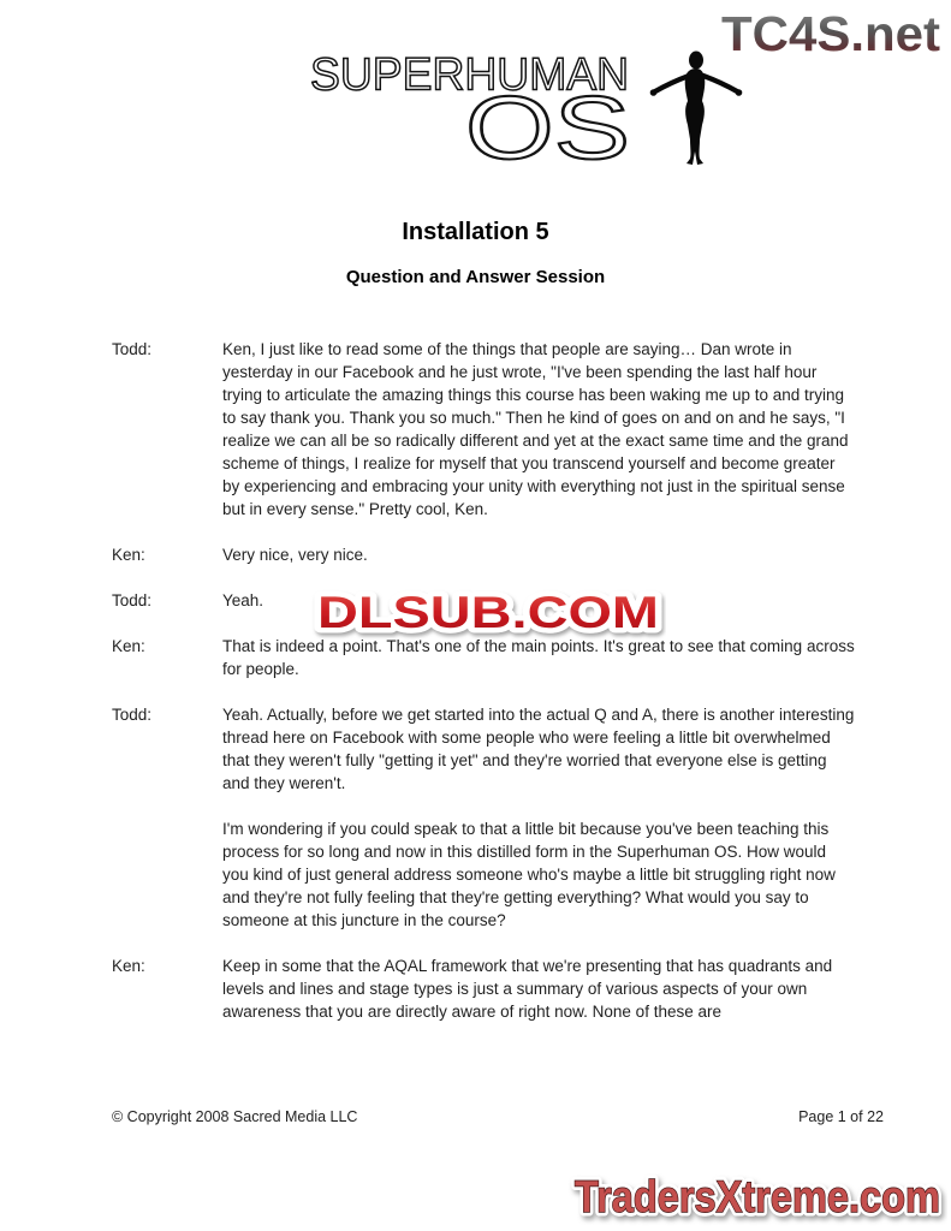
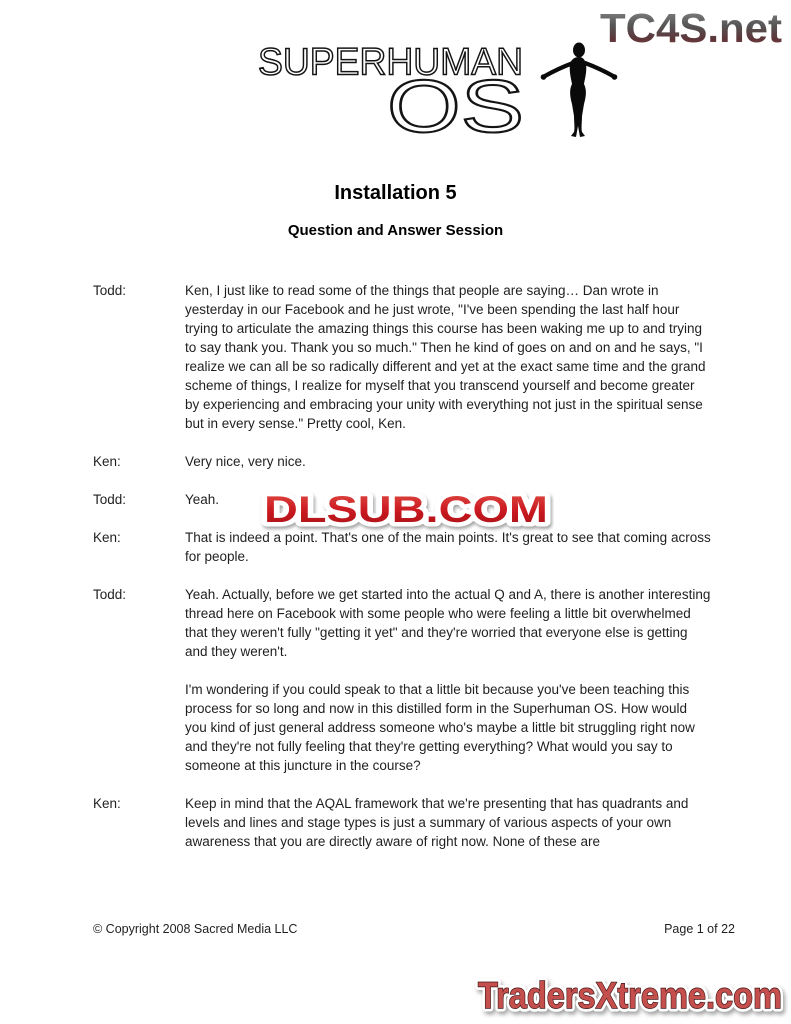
  TC4S.net
  SUPERHUMAN
  OS
  Installation 5
  Question and Answer Session
  Todd:
  Ken, I just like to read some of the things that people are saying… Dan wrote in yesterday in our Facebook and he just wrote, "I've been spending the last half hour trying to articulate the amazing things this course has been waking me up to and trying to say thank you. Thank you so much." Then he kind of goes on and on and he says, "I realize we can all be so radically different and yet at the exact same time and the grand scheme of things, I realize for myself that you transcend yourself and become greater by experiencing and embracing your unity with everything not just in the spiritual sense but in every sense." Pretty cool, Ken.
  Ken:
  Very nice, very nice.
  Todd:
  Yeah.
  Ken:
  That is indeed a point. That's one of the main points. It's great to see that coming across for people.
  Todd:
  Yeah. Actually, before we get started into the actual Q and A, there is another interesting thread here on Facebook with some people who were feeling a little bit overwhelmed that they weren't fully "getting it yet" and they're worried that everyone else is getting and they weren't.
  I'm wondering if you could speak to that a little bit because you've been teaching this process for so long and now in this distilled form in the Superhuman OS. How would you kind of just general address someone who's maybe a little bit struggling right now and they're not fully feeling that they're getting everything? What would you say to someone at this juncture in the course?
  Ken:
- Keep in some that the AQAL framework that we're presenting that has quadrants and levels and lines and stage types is just a summary of various aspects of your own awareness that you are directly aware of right now. None of these are
+ Keep in mind that the AQAL framework that we're presenting that has quadrants and levels and lines and stage types is just a summary of various aspects of your own awareness that you are directly aware of right now. None of these are
  DLSUB.COM
  © Copyright 2008 Sacred Media LLC
  Page 1 of 22
  TradersXtreme.com
